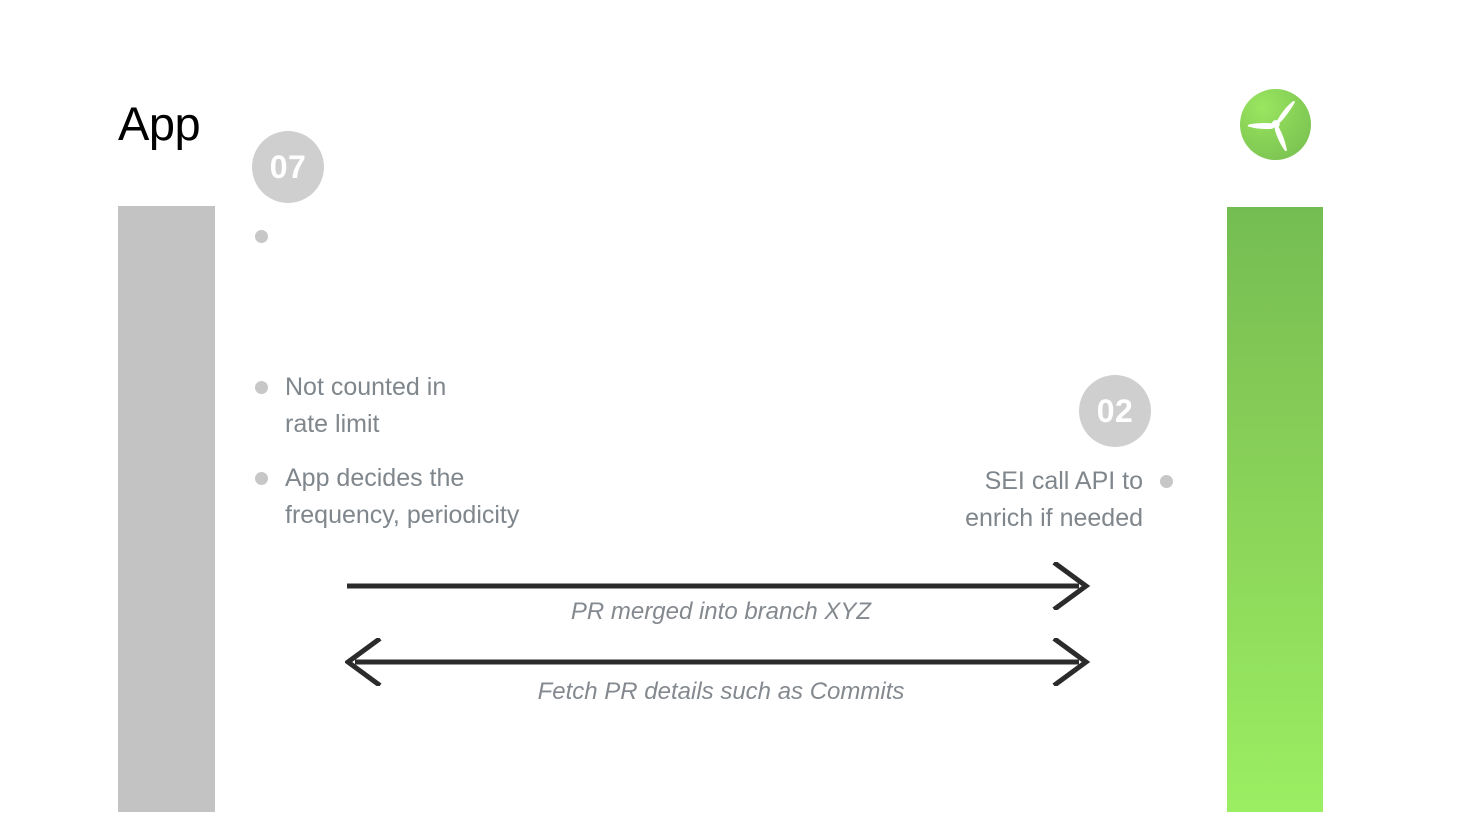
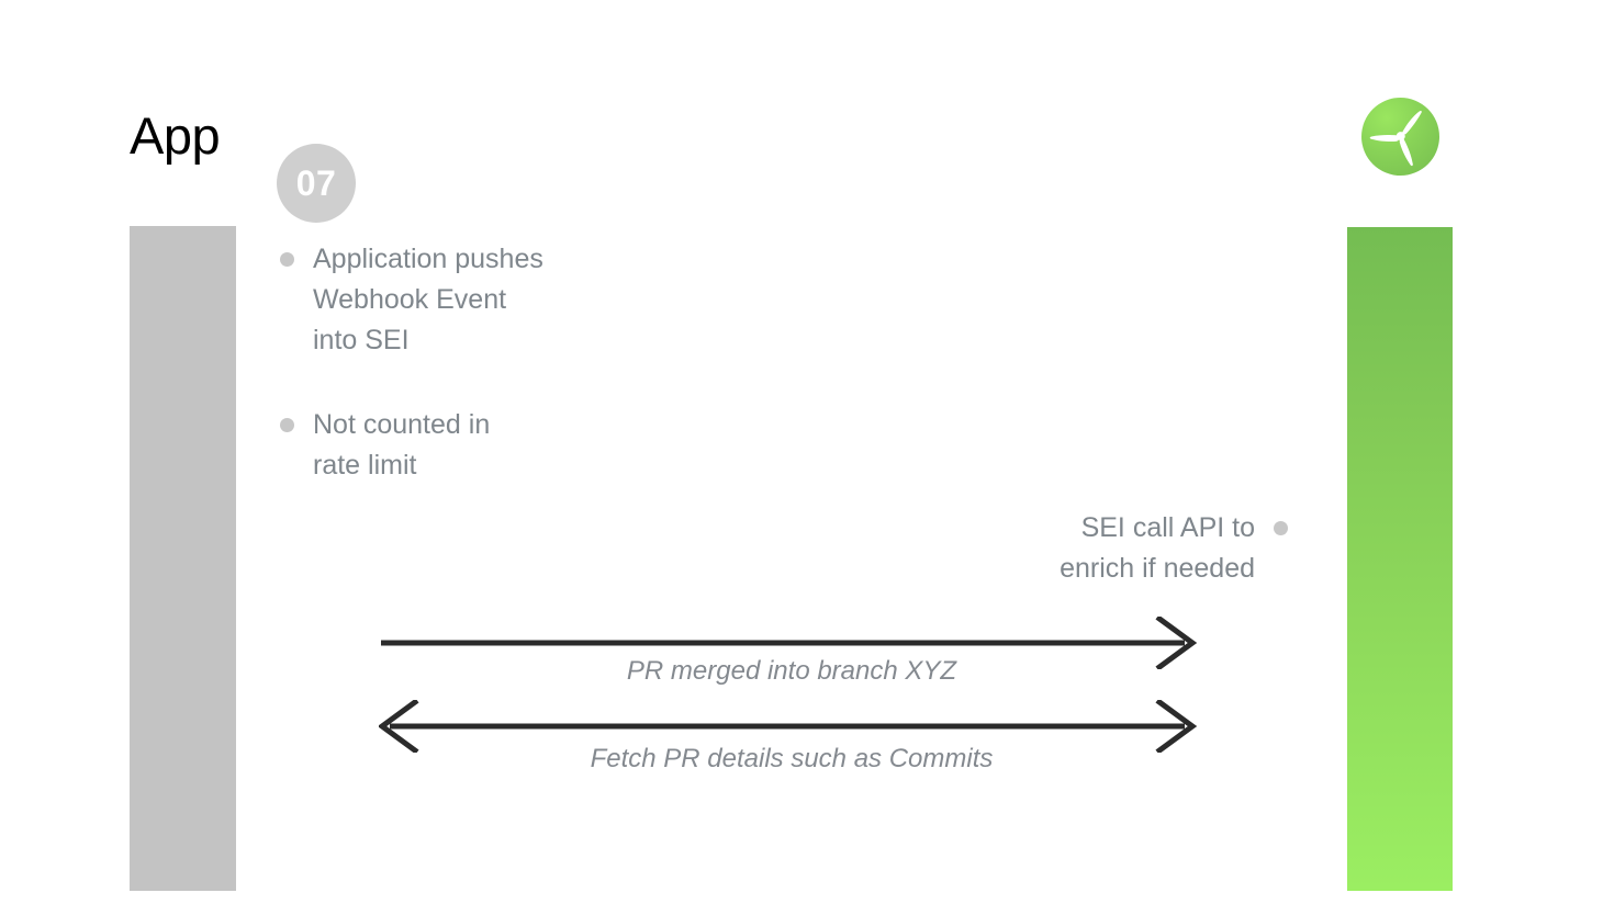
  App
  07
+ Application pushes
+ Webhook Event
+ into SEI
  Not counted in
  rate limit
- App decides the
- frequency, periodicity
- 02
  SEI call API to
  enrich if needed
  PR merged into branch XYZ
  Fetch PR details such as Commits
